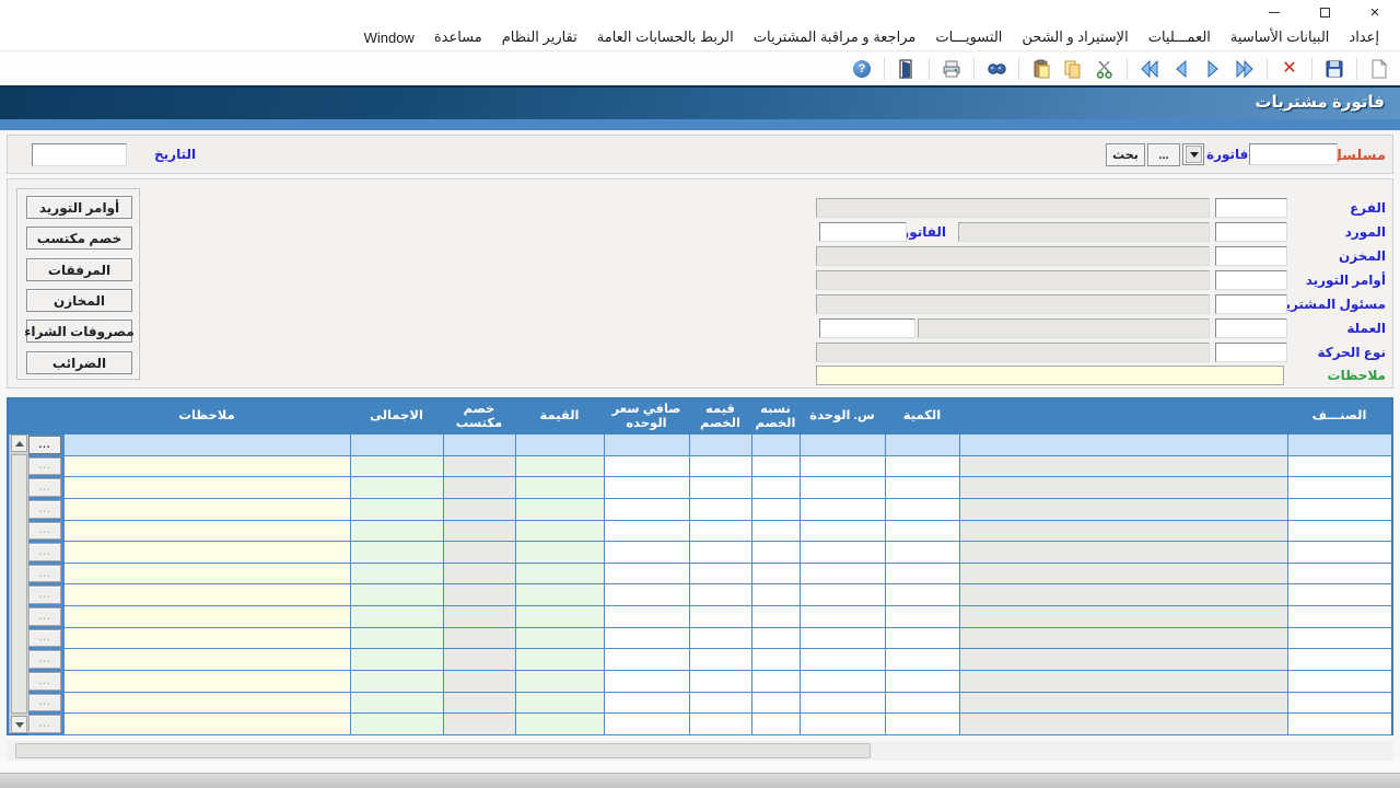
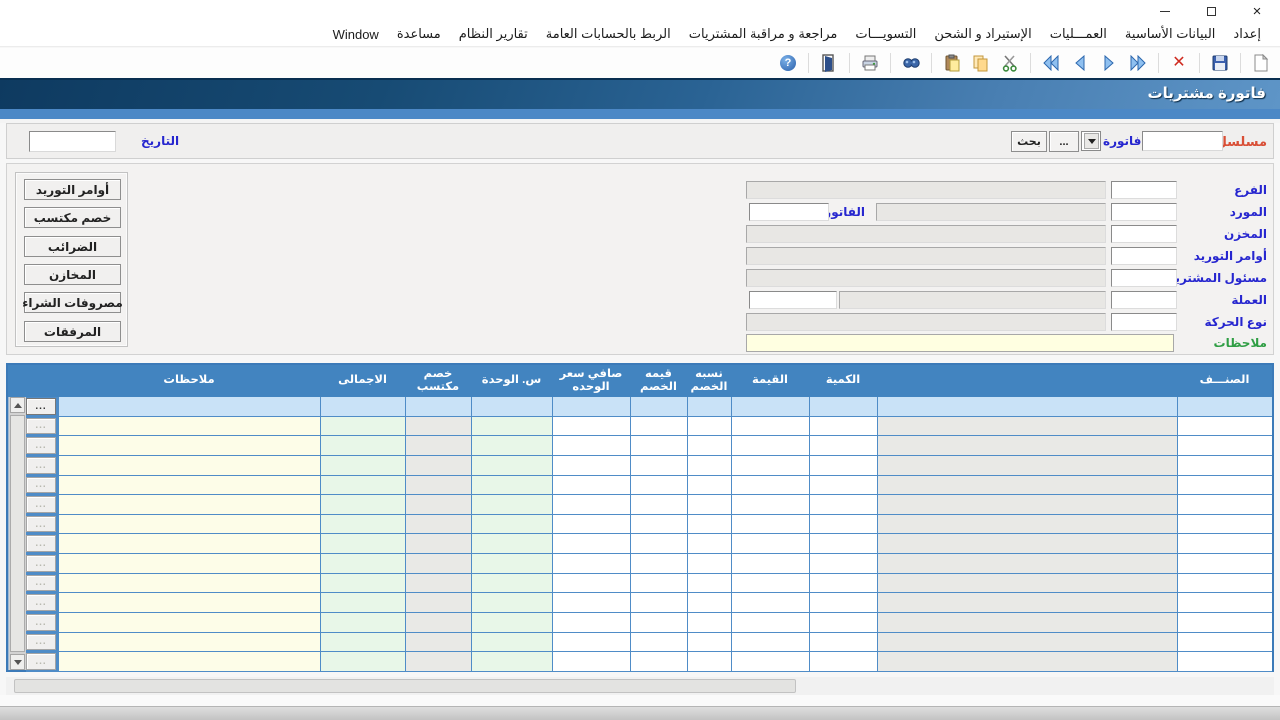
  ×
  إعداد
  البيانات الأساسية
  العمـــليات
  الإستيراد و الشحن
  التسويـــات
  مراجعة و مراقبة المشتريات
  الربط بالحسابات العامة
  تقارير النظام
  مساعدة
  Window
  ?
  ✕
  فاتورة مشتريات
  مسلس
  فاتورة
  ...
  بحث
  التاريخ
  أوامر التوريد
  خصم مكتسب
- المرفقات
+ الضرائب
  المخازن
  مصروفات الشراء
- الضرائب
+ المرفقات
  الفرع
  المورد
  الفاتو
  المخزن
  أوامر التوريد
  مسئول المشتري
  العملة
  نوع الحركة
  ملاحظات
  الصنـــف
  الكمية
- س. الوحدة
+ القيمة
  نسبه الخصم
  قيمه الخصم
  صافي سعر الوحده
- القيمة
+ س. الوحدة
  خصم مكتسب
  الاجمالى
  ملاحظات
  ...
  ...
  ...
  ...
  ...
  ...
  ...
  ...
  ...
  ...
  ...
  ...
  ...
  ...
